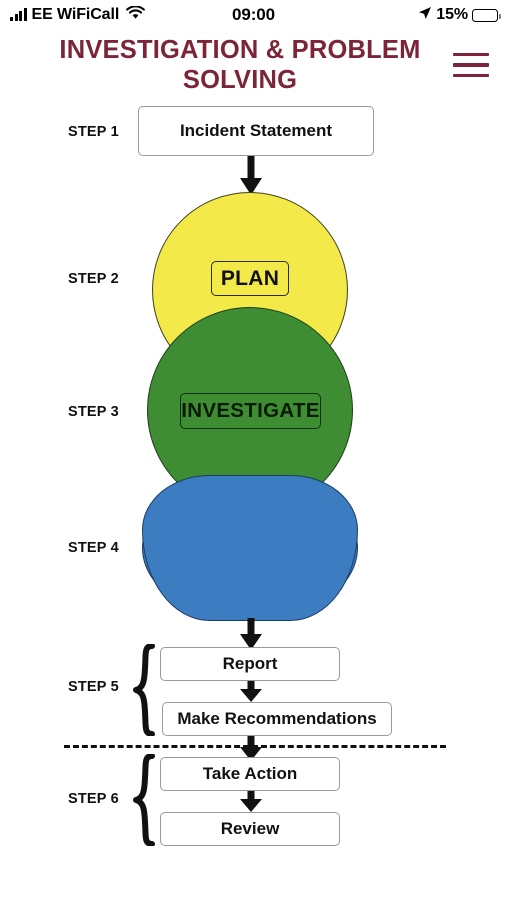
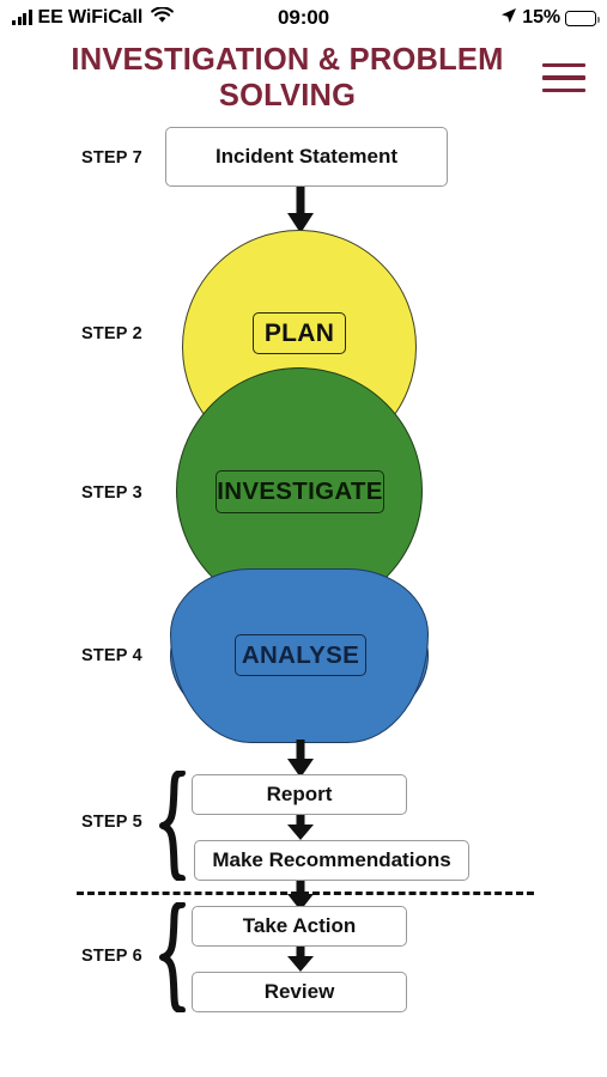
  EE WiFiCall
  09:00
  15%
  INVESTIGATION & PROBLEM SOLVING
- STEP 1
+ STEP 7
  STEP 2
  STEP 3
  STEP 4
  STEP 5
  STEP 6
  Incident Statement
  PLAN
  INVESTIGATE
+ ANALYSE
  Report
  Make Recommendations
  Take Action
  Review
